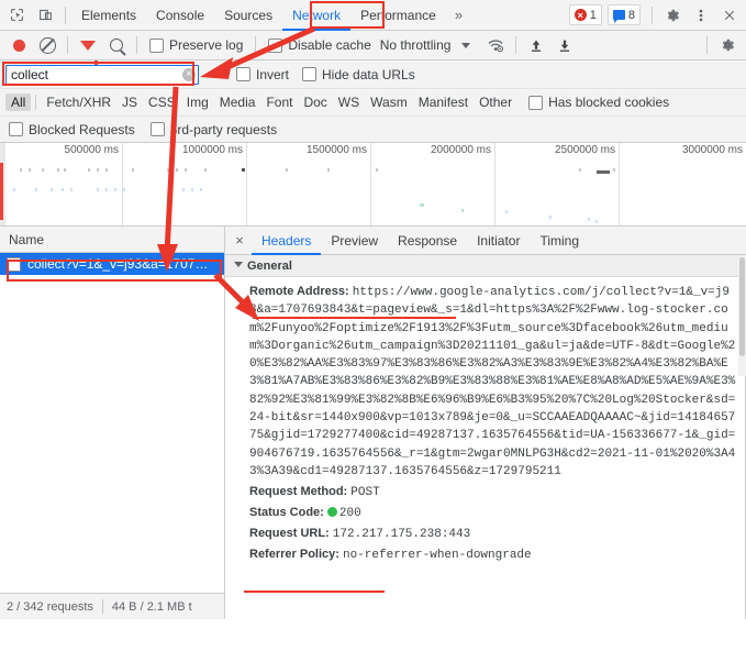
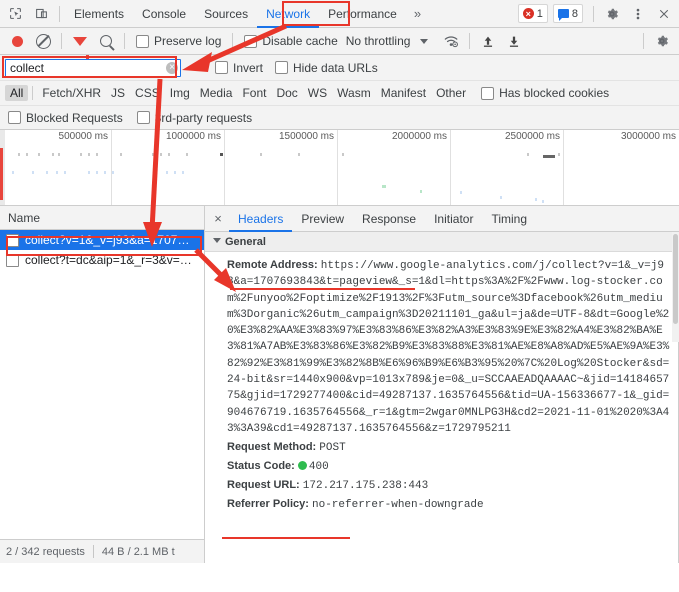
  Elements
  Console
  Sources
  Network
  Performance
  »
  ×
  1
  8
  Preserve log
  Disable cache
  No throttling
  collect
  ×
  Invert
  Hide data URLs
  All
  Fetch/XHR
  JS
  CSS
  Img
  Media
  Font
  Doc
  WS
  Wasm
  Manifest
  Other
  Has blocked cookies
  Blocked Requests
  rd-party requests
  500000 ms
  1000000 ms
  1500000 ms
  2000000 ms
  2500000 ms
  3000000 ms
  Name
  collect?v=1&_v=j93&a=707…
+ collect?t=dc&aip=1&_r=3&v=…
  2 / 342 requests
  44 B / 2.1 MB t
  ×
  Headers
  Preview
  Response
  Initiator
  Timing
  General
  Remote Address: https://www.google-analytics.com/j/collect?v=1&_v=j9&a=1707693843&t=pageview&_s=1&dl=https%3A%2F%2Fwww.log-stocker.com%2Funyoo%2Foptimize%2F1913%2F%3Futm_source%3Dfacebook%26utm_medium%3Dorganic%26utm_campaign%3D20211101_ga&ul=ja&de=UTF-8&dt=Google%20%E3%82%AA%E3%83%97%E3%83%86%E3%82%A3%E3%83%9E%E3%82%A4%E3%82%BA%E3%81%A7AB%E3%83%86%E3%82%B9%E3%83%88%E3%81%AE%E8%A8%AD%E5%AE%9A%E3%82%92%E3%81%99%E3%82%8B%E6%96%B9%E6%B3%95%20%7C%20Log%20Stocker&sd=24-bit&sr=1440x900&vp=1013x789&je=0&_u=SCCAAEADQAAAAC~&jid=1418465775&gjid=1729277400&cid=49287137.1635764556&tid=UA-156336677-1&_gid=904676719.1635764556&_r=1&gtm=2wgar0MNLPG3H&cd2=2021-11-01%2020%3A43%3A39&cd1=49287137.1635764556&z=1729795211
  Request Method: POST
- Status Code: 200
+ Status Code: 400
  Request URL: 172.217.175.238:443
  Referrer Policy: no-referrer-when-downgrade
